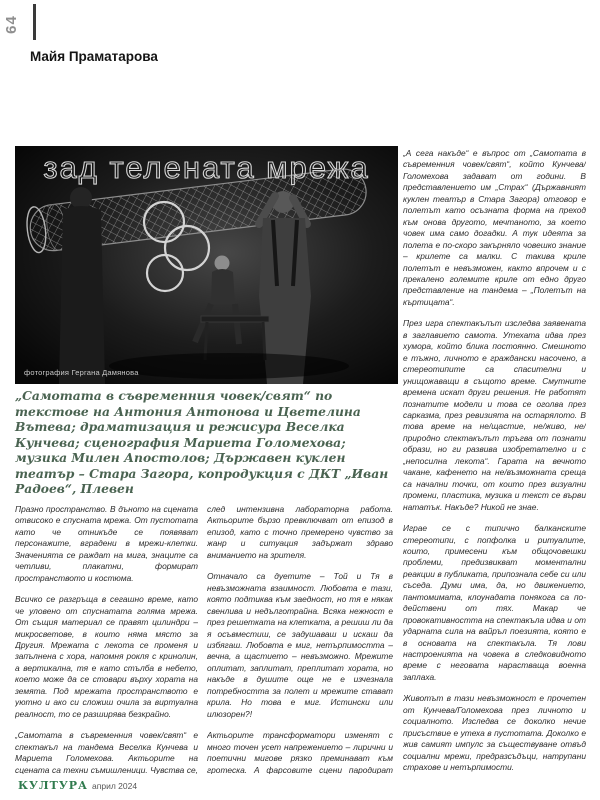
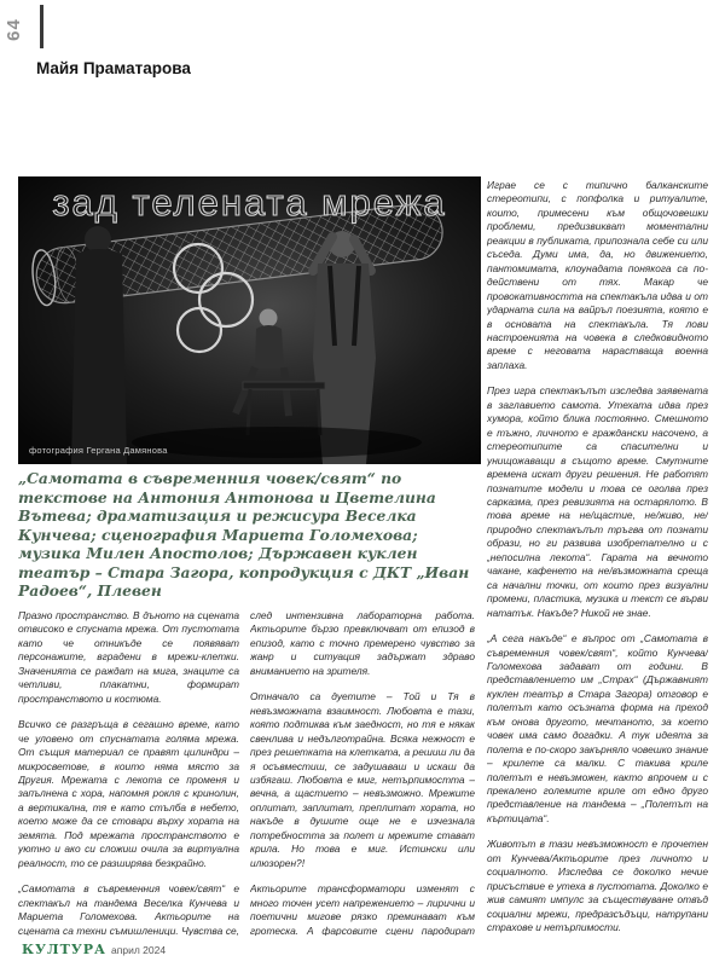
  Майя Праматарова
  зад телената мрежа
  фотография Гергана Дамянова
  „Самотата в съвременния човек/свят“ по текстове на Антония Антонова и Цветелина Вътева; драматизация и режисура Веселка Кунчева; сценография Мариета Голомехова; музика Милен Апостолов; Държавен куклен театър – Стара Загора, копродукция с ДКТ „Иван Радоев“, Плевен
  Празно пространство. В дъното на сцената отвисоко е спусната мрежа. От пустотата като че отникъде се появяват персонажите, вградени в мрежи-клетки. Значенията се раждат на мига, знаците са четливи, плакатни, формират пространството и костюма.
  Всичко се разгръща в сегашно време, като че уловено от спуснатата голяма мрежа. От същия материал се правят цилиндри – микросветове, в които няма място за Другия. Мрежата с лекота се променя и запълнена с хора, напомня рокля с кринолин, а вертикална, тя е като стълба в небето, което може да се стовари върху хората на земята. Под мрежата пространството е уютно и ако си сложиш очила за виртуална реалност, то се разширява безкрайно.
  „Самотата в съвременния човек/свят“ е спектакъл на тандема Веселка Кунчева и Мариета Голомехова. Актьорите на сцената са техни съмишленици. Чувства се,
  след интензивна лабораторна работа. Актьорите бързо превключват от епизод в епизод, като с точно премерено чувство за жанр и ситуация задържат здраво вниманието на зрителя.
  Отначало са дуетите – Той и Тя в невъзможната взаимност. Любовта е тази, която подтиква към заедност, но тя е някак свенлива и недълготрайна. Всяка нежност е през решетката на клетката, а решиш ли да я осъвместиш, се задушаваш и искаш да избягаш. Любовта е миг, нетърпимостта – вечна, а щастието – невъзможно. Мрежите оплитат, заплитат, преплитат хората, но накъде в душите още не е изчезнала потребността за полет и мрежите стават крила. Но това е миг. Истински или илюзорен?!
  Актьорите трансформатори изменят с много точен усет напрежението – лирични и поетични мигове рязко преминават към гротеска. А фарсовите сцени пародират
- „А сега накъде“ е въпрос от „Самотата в съвременния човек/свят“, който Кунчева/Голомехова задават от години. В представлението им „Страх“ (Държавният куклен театър в Стара Загора) отговор е полетът като осъзната форма на преход към онова другото, мечтаното, за което човек има само догадки. А тук идеята за полета е по-скоро закърняло човешко знание – крилете са малки. С такива криле полетът е невъзможен, както впрочем и с прекалено големите криле от едно друго представление на тандема – „Полетът на къртицата“.
+ Играе се с типично балканските стереотипи, с попфолка и ритуалите, които, примесени към общочовешки проблеми, предизвикват моментални реакции в публиката, припознала себе си или съседа. Думи има, да, но движението, пантомимата, клоунадата понякога са по-действени от тях. Макар че провокативността на спектакъла идва и от ударната сила на вайръл поезията, която е в основата на спектакъла. Тя лови настроенията на човека в следковидното време с неговата нарастваща военна заплаха.
  През игра спектакълът изследва заявената в заглавието самота. Утехата идва през хумора, който блика постоянно. Смешното е тъжно, личното е граждански насочено, а стереотипите са спасителни и унищожаващи в същото време. Смутните времена искат други решения. Не работят познатите модели и това се оголва през сарказма, през ревизията на остарялото. В това време на не/щастие, не/живо, не/природно спектакълът тръгва от познати образи, но ги развива изобретателно и с „непосилна лекота“. Гарата на вечното чакане, кафенето на не/възможната среща са начални точки, от които през визуални промени, пластика, музика и текст се върви нататък. Накъде? Никой не знае.
- Играе се с типично балканските стереотипи, с попфолка и ритуалите, които, примесени към общочовешки проблеми, предизвикват моментални реакции в публиката, припознала себе си или съседа. Думи има, да, но движението, пантомимата, клоунадата понякога са по-действени от тях. Макар че провокативността на спектакъла идва и от ударната сила на вайръл поезията, която е в основата на спектакъла. Тя лови настроенията на човека в следковидното време с неговата нарастваща военна заплаха.
+ „А сега накъде“ е въпрос от „Самотата в съвременния човек/свят“, който Кунчева/Голомехова задават от години. В представлението им „Страх“ (Държавният куклен театър в Стара Загора) отговор е полетът като осъзната форма на преход към онова другото, мечтаното, за което човек има само догадки. А тук идеята за полета е по-скоро закърняло човешко знание – крилете са малки. С такива криле полетът е невъзможен, както впрочем и с прекалено големите криле от едно друго представление на тандема – „Полетът на къртицата“.
- Животът в тази невъзможност е прочетен от Кунчева/Голомехова през личното и социалното. Изследва се доколко нечие присъствие е утеха в пустотата. Доколко е жив самият импулс за съществуване отвъд социални мрежи, предразсъдъци, натрупани страхове и нетърпимости.
+ Животът в тази невъзможност е прочетен от Кунчева/Актьорите през личното и социалното. Изследва се доколко нечие присъствие е утеха в пустотата. Доколко е жив самият импулс за съществуване отвъд социални мрежи, предразсъдъци, натрупани страхове и нетърпимости.
  КУЛТУРА април 2024
